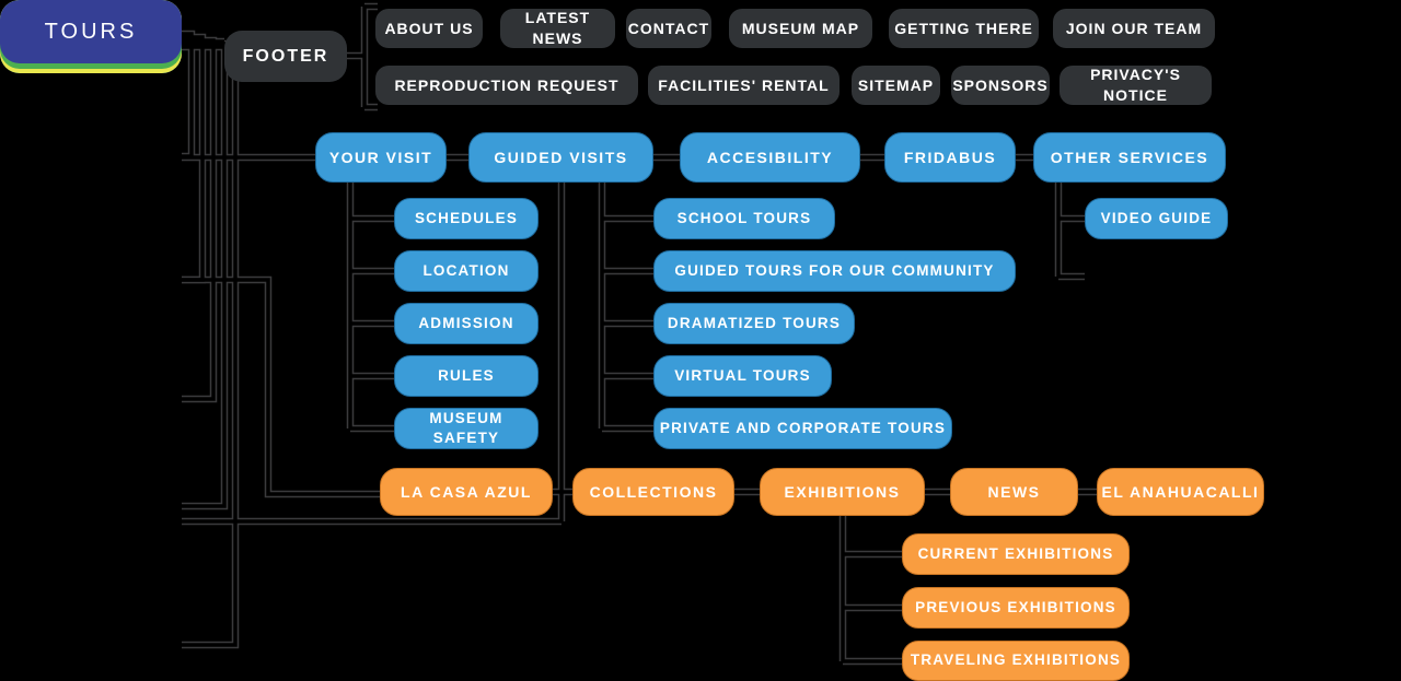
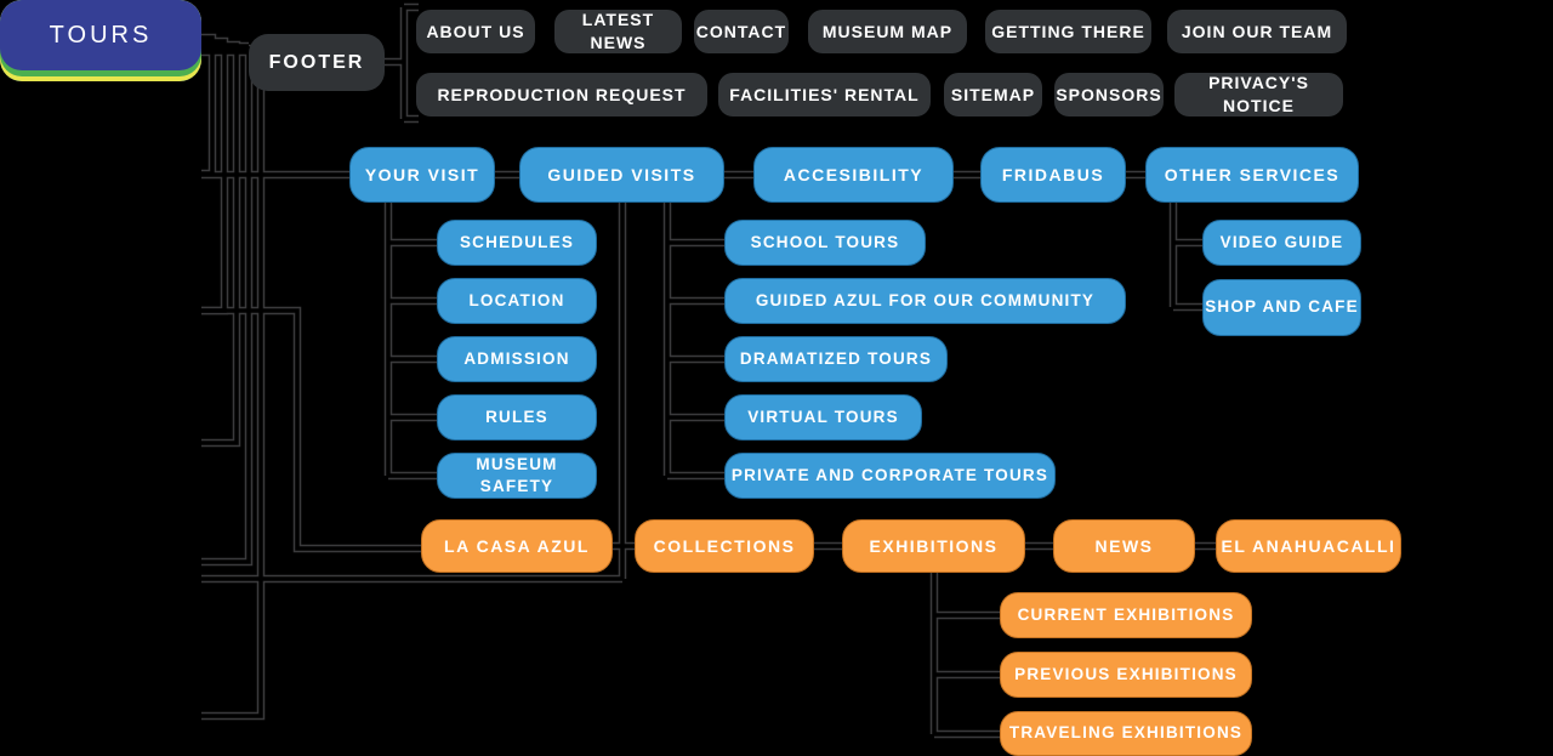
  TOURS
  FOOTER
  ABOUT US
  LATEST NEWS
  CONTACT
  MUSEUM MAP
  GETTING THERE
  JOIN OUR TEAM
  REPRODUCTION REQUEST
  FACILITIES' RENTAL
  SITEMAP
  SPONSORS
  PRIVACY'S NOTICE
  YOUR VISIT
  GUIDED VISITS
  ACCESIBILITY
  FRIDABUS
  OTHER SERVICES
  SCHEDULES
  LOCATION
  ADMISSION
  RULES
  MUSEUM SAFETY
  SCHOOL TOURS
- GUIDED TOURS FOR OUR COMMUNITY
+ GUIDED AZUL FOR OUR COMMUNITY
  DRAMATIZED TOURS
  VIRTUAL TOURS
  PRIVATE AND CORPORATE TOURS
  VIDEO GUIDE
+ SHOP AND CAFE
  LA CASA AZUL
  COLLECTIONS
  EXHIBITIONS
  NEWS
  EL ANAHUACALLI
  CURRENT EXHIBITIONS
  PREVIOUS EXHIBITIONS
  TRAVELING EXHIBITIONS
